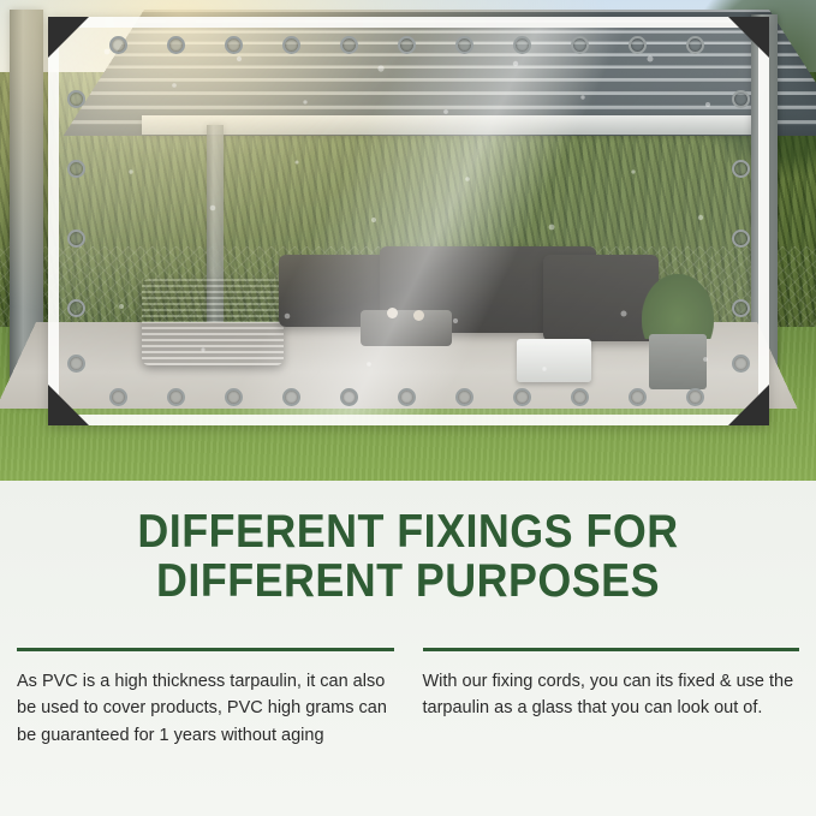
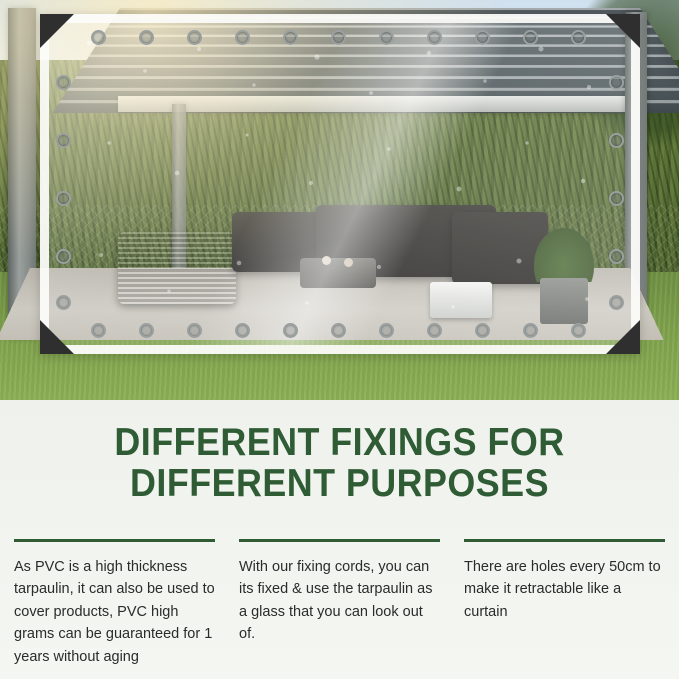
  DIFFERENT FIXINGS FOR
  DIFFERENT PURPOSES
  As PVC is a high thickness tarpaulin, it can also be used to cover products, PVC high grams can be guaranteed for 1 years without aging
  With our fixing cords, you can its fixed & use the tarpaulin as a glass that you can look out of.
+ There are holes every 50cm to make it retractable like a curtain
